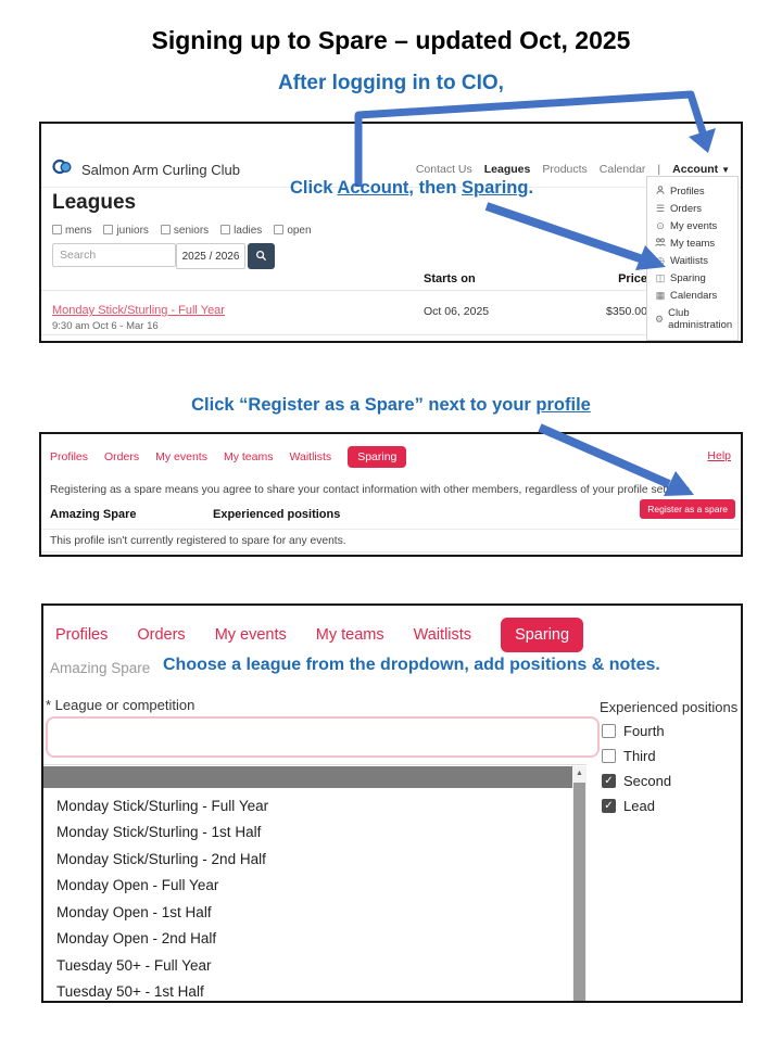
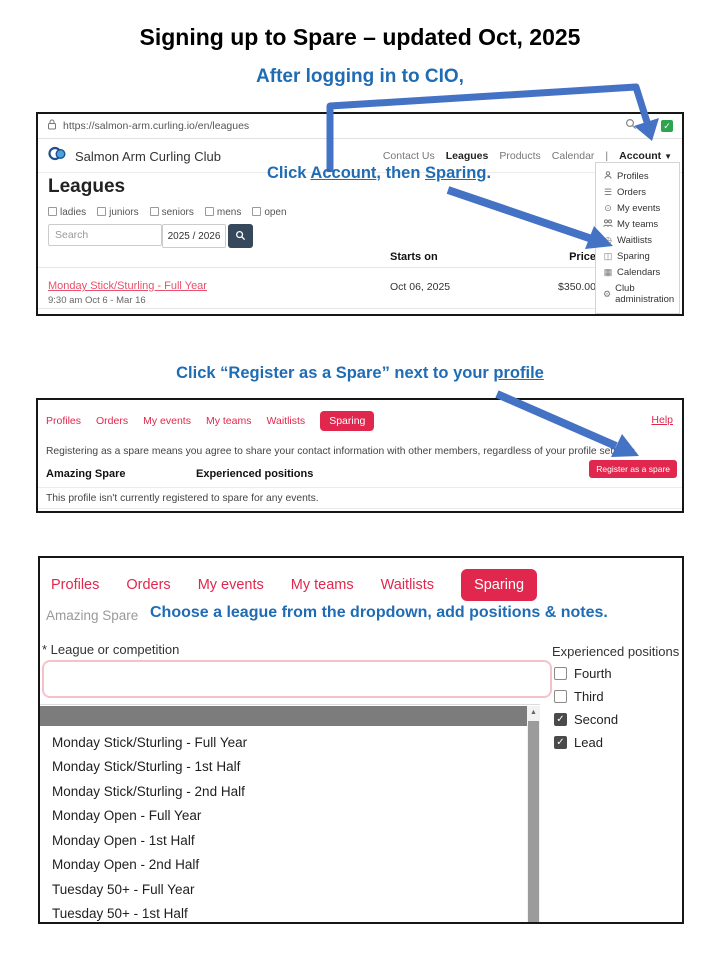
  Signing up to Spare – updated Oct, 2025
  After logging in to CIO,
+ https://salmon-arm.curling.io/en/leagues
+ ✓
  Salmon Arm Curling Club
  Contact Us
  Leagues
  Products
  Calendar
  |
  Account ▼
  Leagues
- mens
+ ladies
  juniors
  seniors
- ladies
+ mens
  open
  Search
  2025 / 2026
  Starts on
  Price
  Monday Stick/Sturling - Full Year
  9:30 am Oct 6 - Mar 16
  Oct 06, 2025
  $350.00
  Profiles
  ☰
  Orders
  ⊙
  My events
  My teams
  ◷
  Waitlists
  ◫
  Sparing
  ▦
  Calendars
  ⚙
  Club administration
  Click Account, then Sparing.
  Click “Register as a Spare” next to your profile
  Profiles
  Orders
  My events
  My teams
  Waitlists
  Sparing
  Help
  Registering as a spare means you agree to share your contact information with other members, regardless of your profile set.
  Amazing Spare
  Experienced positions
  Register as a spare
  This profile isn't currently registered to spare for any events.
  Profiles
  Orders
  My events
  My teams
  Waitlists
  Sparing
  Amazing Spare
  * League or competition
  Monday Stick/Sturling - Full Year
  Monday Stick/Sturling - 1st Half
  Monday Stick/Sturling - 2nd Half
  Monday Open - Full Year
  Monday Open - 1st Half
  Monday Open - 2nd Half
  Tuesday 50+ - Full Year
  Tuesday 50+ - 1st Half
  Experienced positions
  Fourth
  Third
  Second
  Lead
  Choose a league from the dropdown, add positions & notes.
